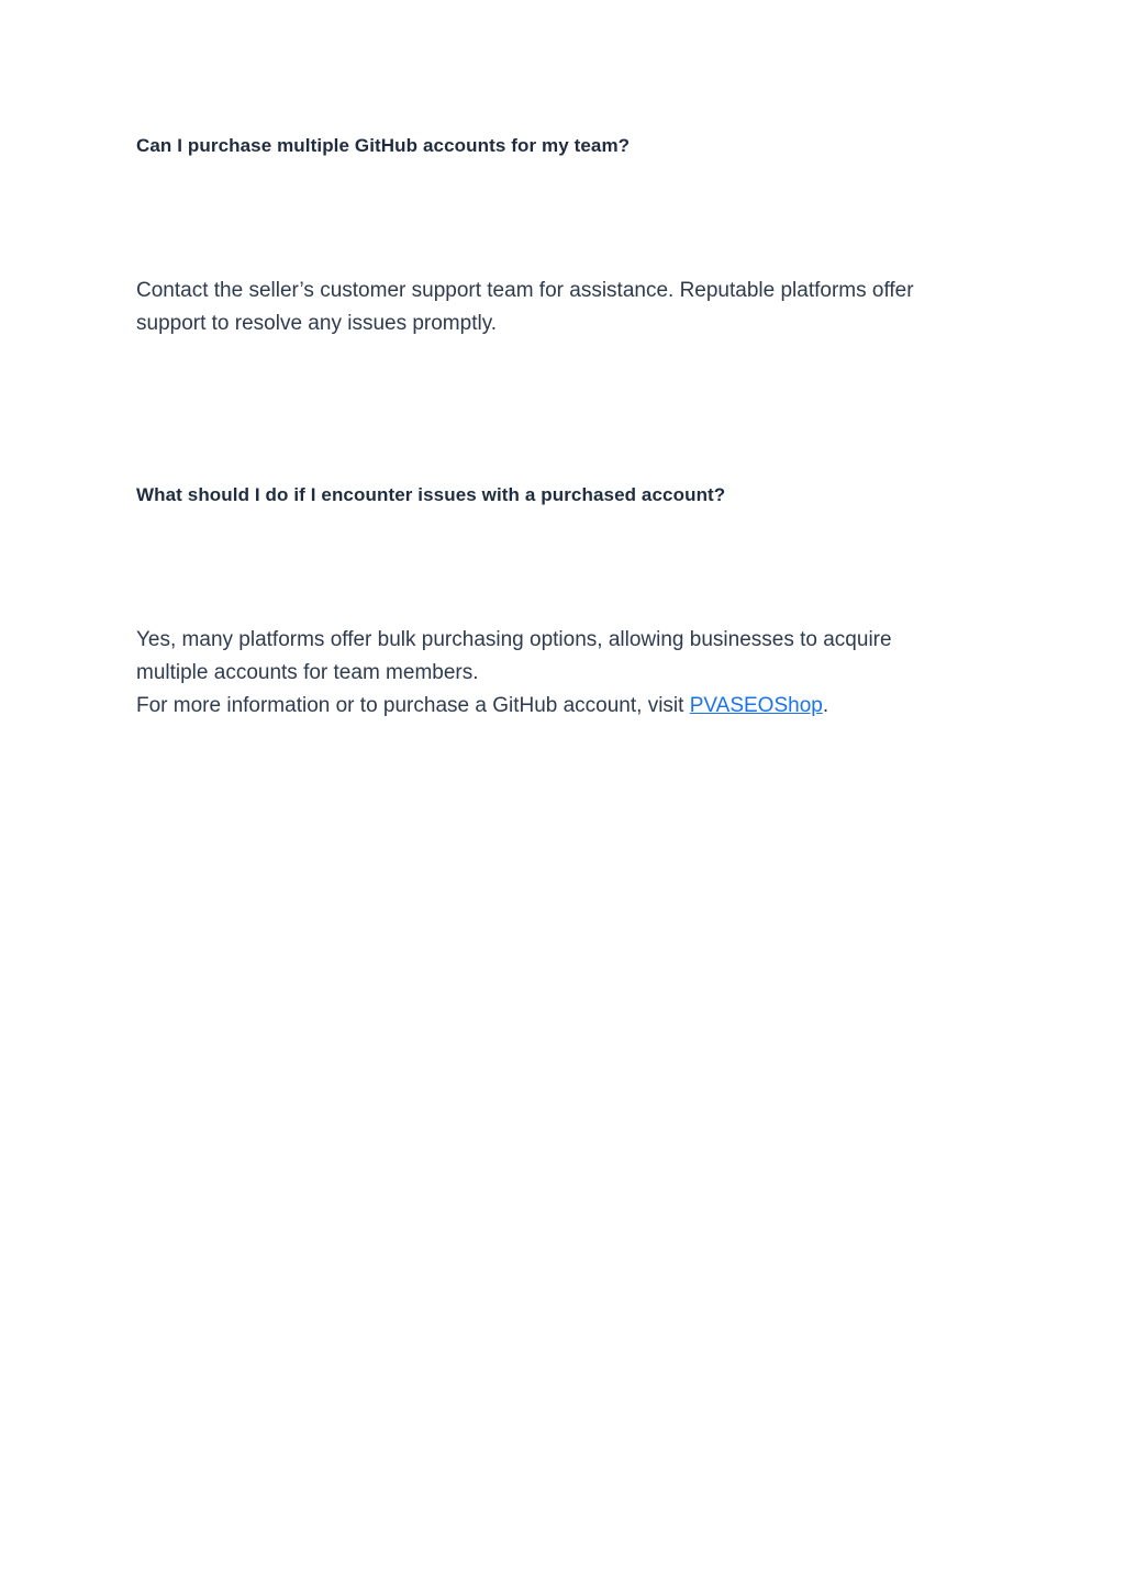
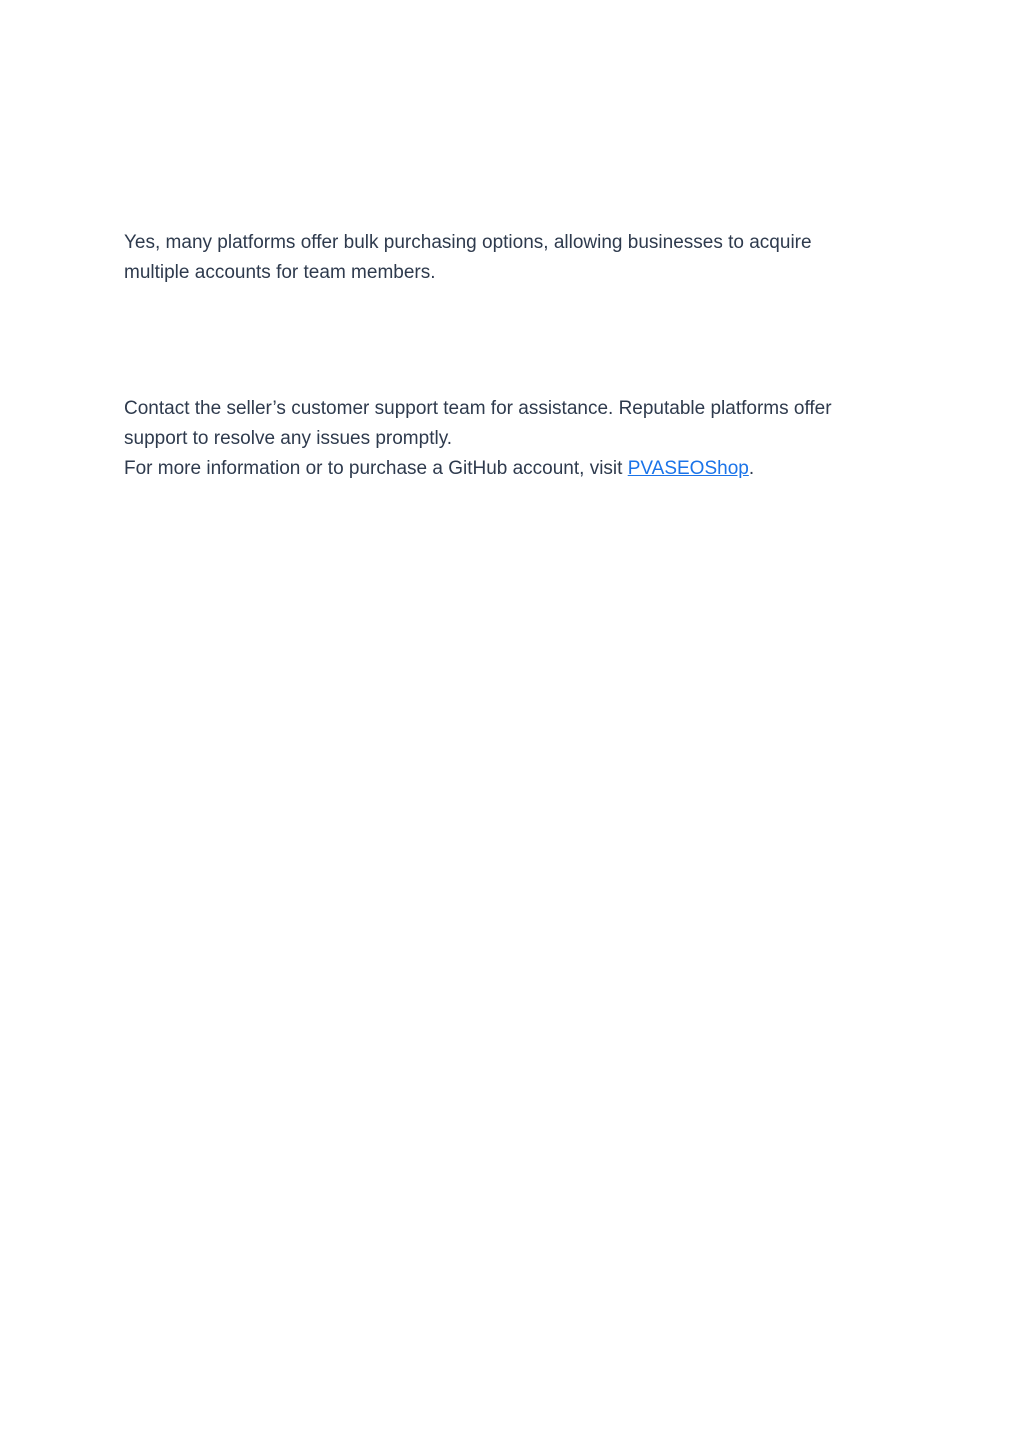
- Can I purchase multiple GitHub accounts for my team?
- Contact the seller’s customer support team for assistance. Reputable platforms offer support to resolve any issues promptly.
+ Yes, many platforms offer bulk purchasing options, allowing businesses to acquire multiple accounts for team members.
- What should I do if I encounter issues with a purchased account?
- Yes, many platforms offer bulk purchasing options, allowing businesses to acquire multiple accounts for team members.
+ Contact the seller’s customer support team for assistance. Reputable platforms offer support to resolve any issues promptly.
  For more information or to purchase a GitHub account, visit PVASEOShop.
